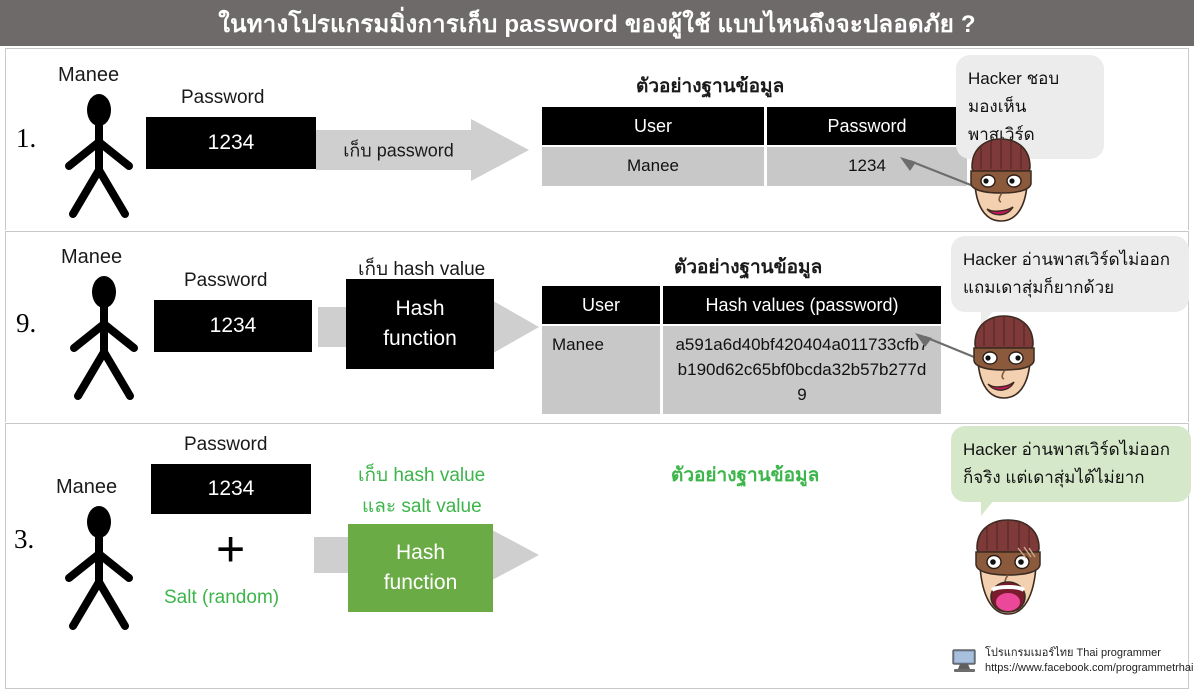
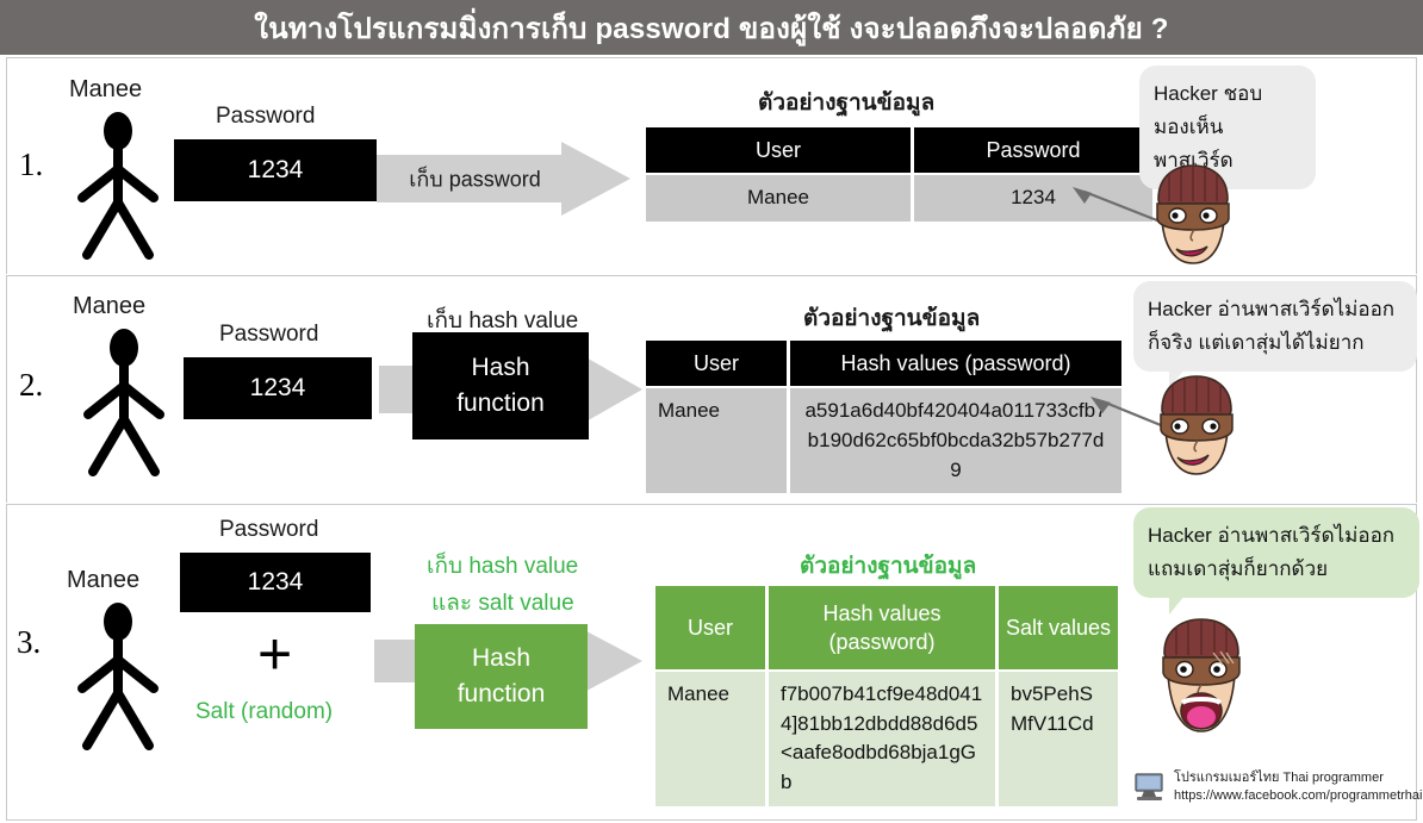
- ในทางโปรแกรมมิ่งการเก็บ password ของผู้ใช้ แบบไหนถึงจะปลอดภัย ?
+ ในทางโปรแกรมมิ่งการเก็บ password ของผู้ใช้ งจะปลอดภึงจะปลอดภัย ?
  1.
  Manee
  Password
  1234
  เก็บ password
  ตัวอย่างฐานข้อมูล
  User	Password
  Manee	1234
  Hacker ชอบ
  มองเห็นพาสเวิร์ด
- 9.
+ 2.
  Manee
  Password
  1234
  เก็บ hash value
  Hash
  function
  ตัวอย่างฐานข้อมูล
  User	Hash values (password)
  Manee	a591a6d40bf420404a011733cfbb190d62c65bf0bcda32b57b277d9
  Hacker อ่านพาสเวิร์ดไม่ออก
- แถมเดาสุ่มก็ยากด้วย
+ ก็จริง แต่เดาสุ่มได้ไม่ยาก
  3.
  Manee
  Password
  1234
  +
  Salt (random)
  เก็บ hash value
  และ salt value
  Hash
  function
  ตัวอย่างฐานข้อมูล
+ User	Hash values (password)	Salt values
+ Manee	f7b007b41cf9e48d0414]81bb12dbdd88d6d5<aafe8odbd68bja1gGb	bv5PehSMfV11Cd
  Hacker อ่านพาสเวิร์ดไม่ออก
- ก็จริง แต่เดาสุ่มได้ไม่ยาก
+ แถมเดาสุ่มก็ยากด้วย
  โปรแกรมเมอร์ไทย Thai programmer
  https://www.facebook.com/programmetrhai
